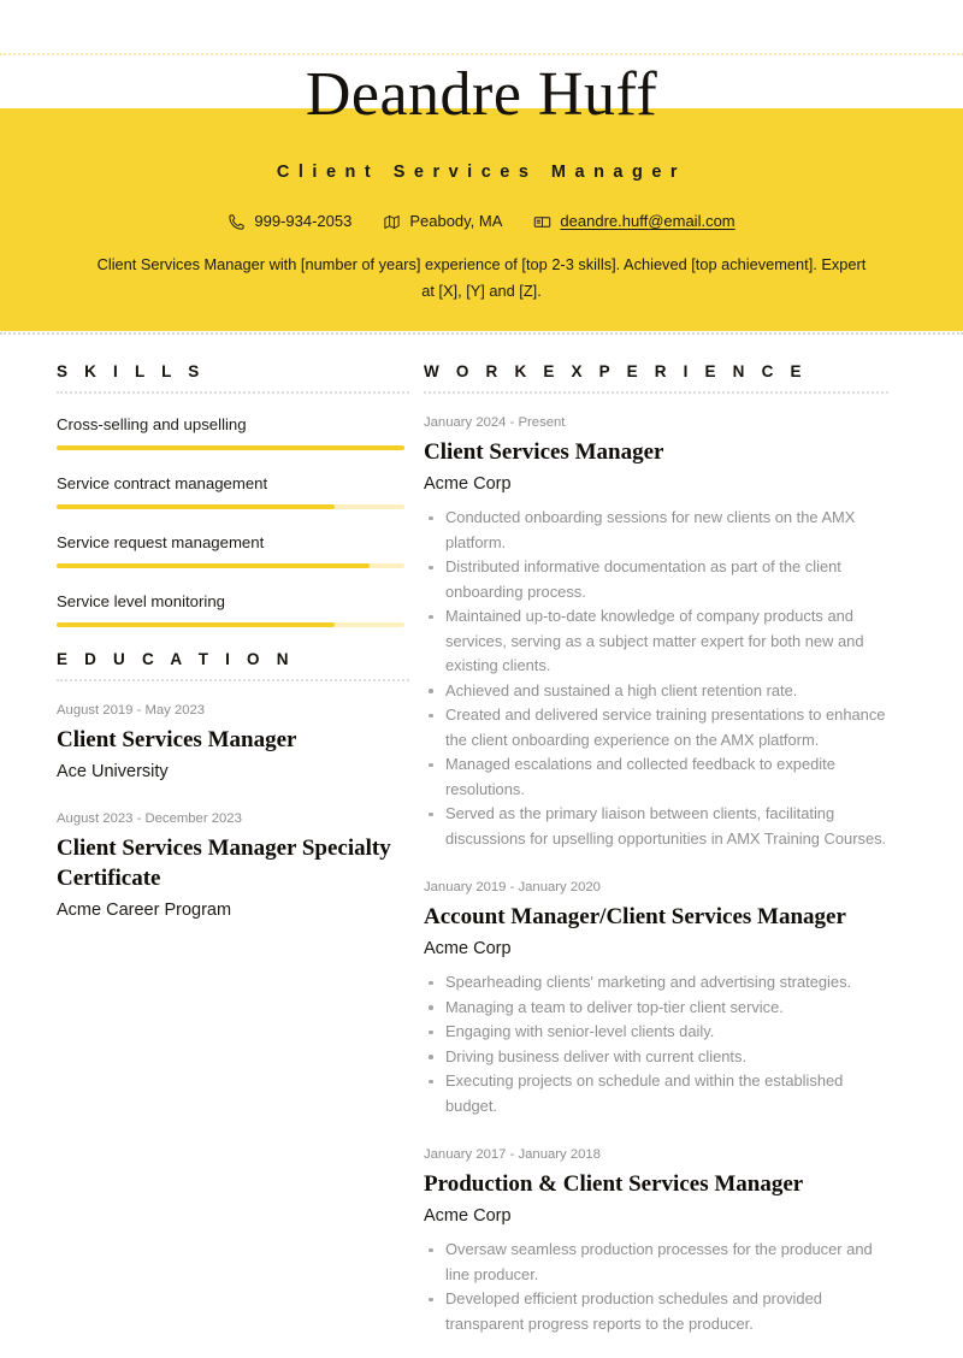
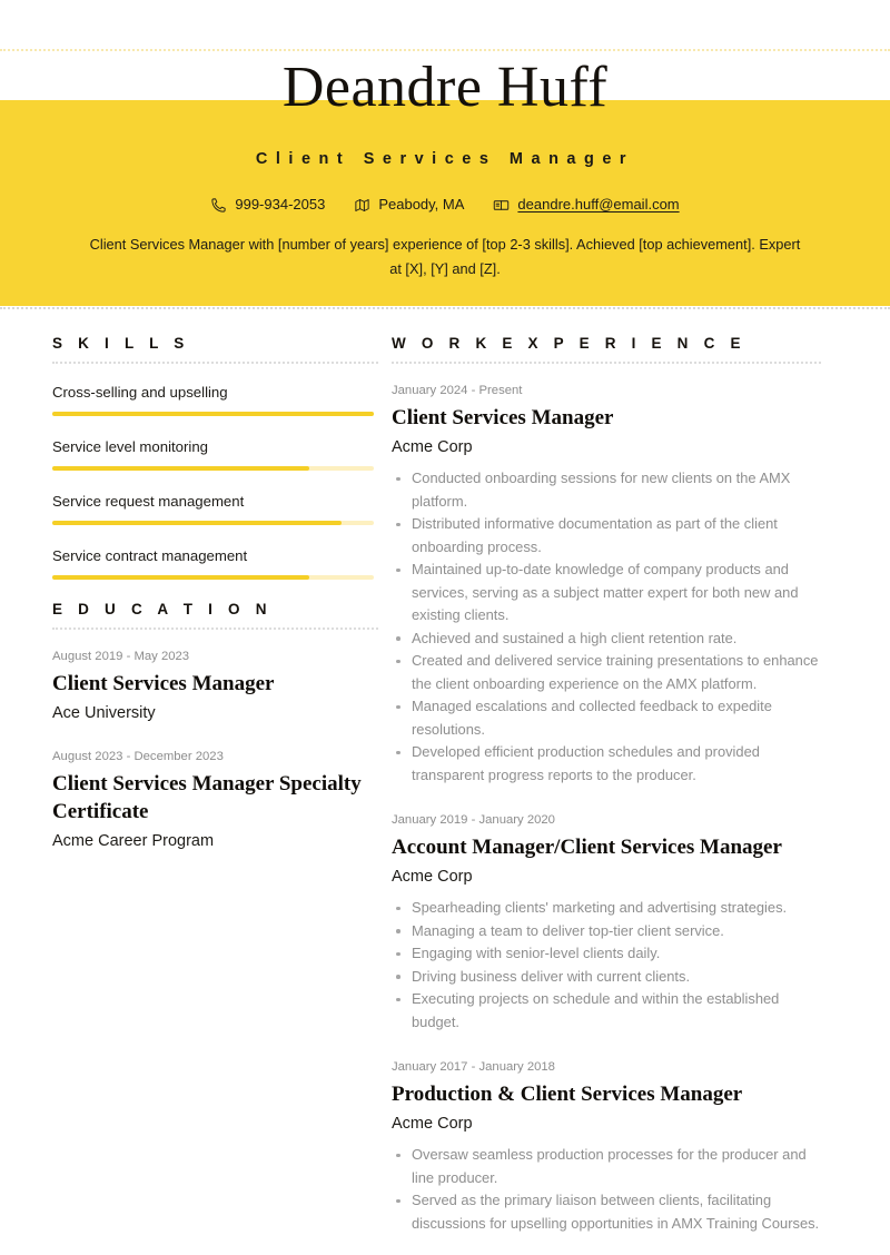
  Deandre Huff
  Client Services Manager
  999-934-2053
  Peabody, MA
  deandre.huff@email.com
  Client Services Manager with [number of years] experience of [top 2-3 skills]. Achieved [top achievement]. Expert at [X], [Y] and [Z].
  S K I L L S
  Cross-selling and upselling
- Service contract management
+ Service level monitoring
  Service request management
- Service level monitoring
+ Service contract management
  E D U C A T I O N
  August 2019 - May 2023
  Client Services Manager
  Ace University
  August 2023 - December 2023
  Client Services Manager Specialty Certificate
  Acme Career Program
  W O R K E X P E R I E N C E
  January 2024 - Present
  Client Services Manager
  Acme Corp
  Conducted onboarding sessions for new clients on the AMX platform.
  Distributed informative documentation as part of the client onboarding process.
  Maintained up-to-date knowledge of company products and services, serving as a subject matter expert for both new and existing clients.
  Achieved and sustained a high client retention rate.
  Created and delivered service training presentations to enhance the client onboarding experience on the AMX platform.
  Managed escalations and collected feedback to expedite resolutions.
- Served as the primary liaison between clients, facilitating discussions for upselling opportunities in AMX Training Courses.
+ Developed efficient production schedules and provided transparent progress reports to the producer.
  January 2019 - January 2020
  Account Manager/Client Services Manager
  Acme Corp
  Spearheading clients' marketing and advertising strategies.
  Managing a team to deliver top-tier client service.
  Engaging with senior-level clients daily.
  Driving business deliver with current clients.
  Executing projects on schedule and within the established budget.
  January 2017 - January 2018
  Production & Client Services Manager
  Acme Corp
  Oversaw seamless production processes for the producer and line producer.
- Developed efficient production schedules and provided transparent progress reports to the producer.
+ Served as the primary liaison between clients, facilitating discussions for upselling opportunities in AMX Training Courses.
